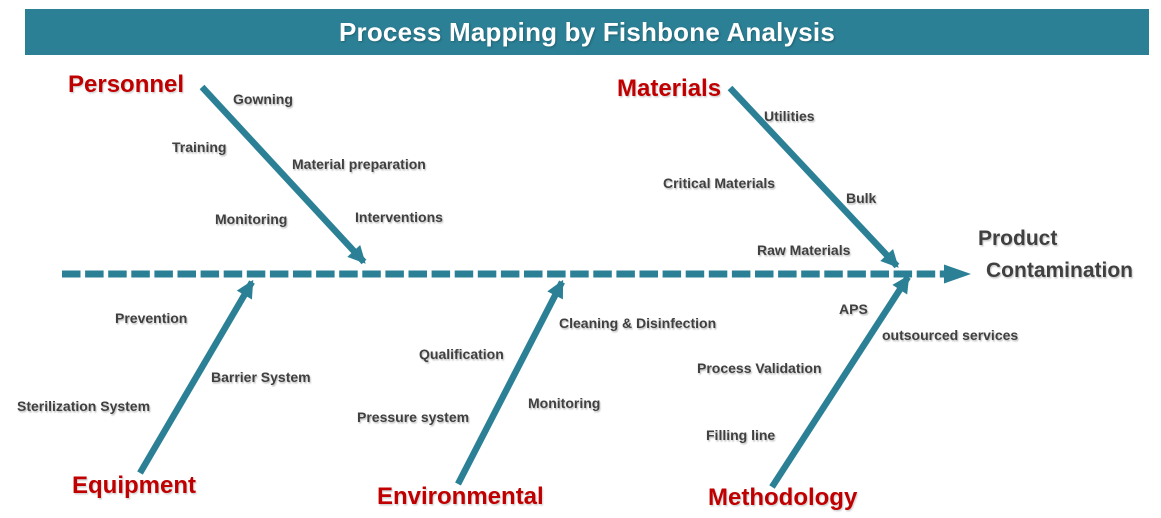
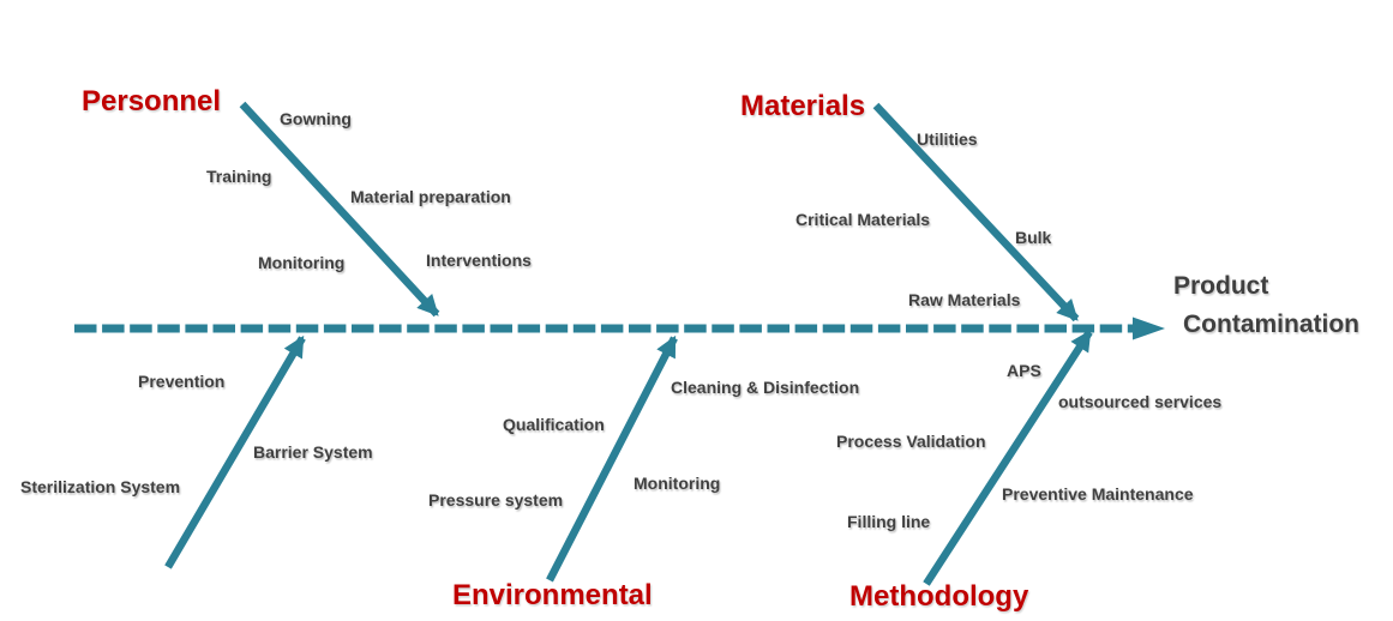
- Process Mapping by Fishbone Analysis
  Personnel
  Materials
- Equipment
  Environmental
  Methodology
  Product
  Contamination
  Gowning
  Training
  Material preparation
  Monitoring
  Interventions
  Utilities
  Critical Materials
  Bulk
  Raw Materials
  Prevention
  Barrier System
  Sterilization System
  Cleaning & Disinfection
  Qualification
  Monitoring
  Pressure system
  APS
  outsourced services
  Process Validation
+ Preventive Maintenance
  Filling line
